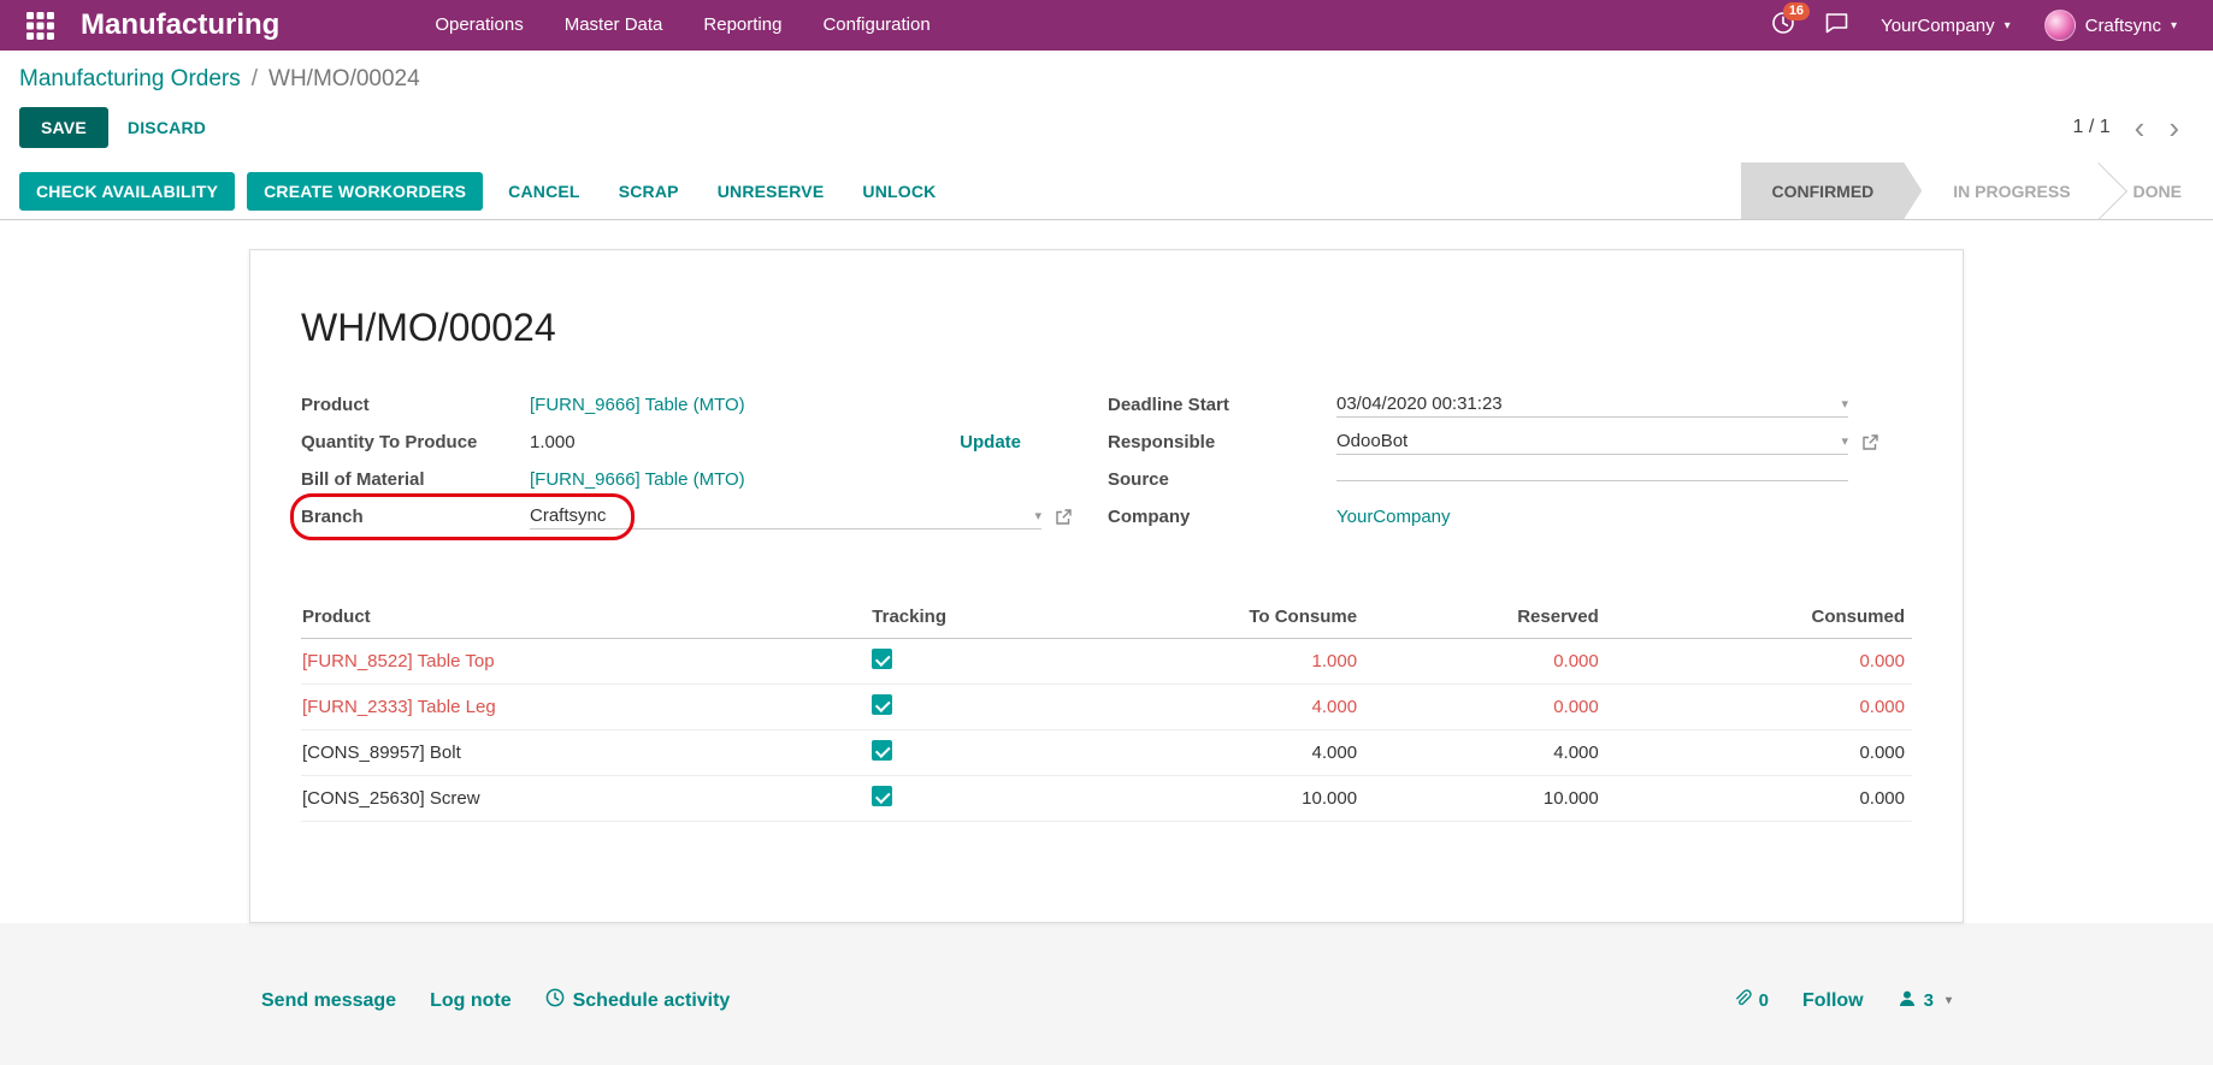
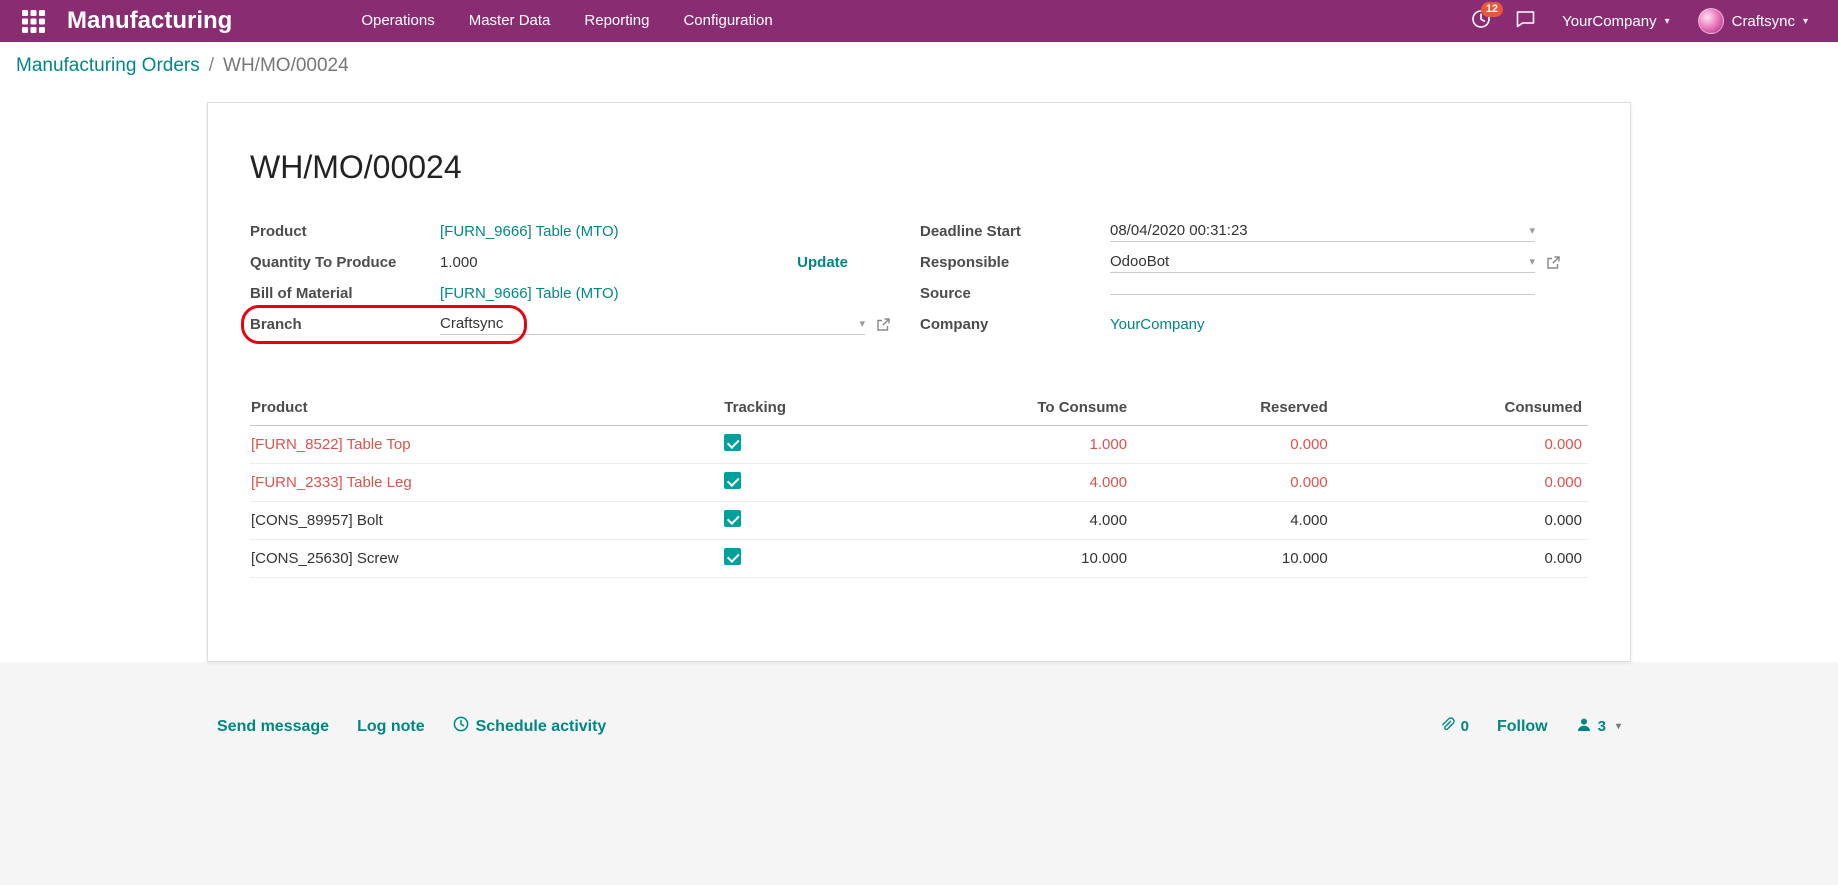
  Manufacturing
  Operations
  Master Data
  Reporting
  Configuration
- 16
+ 12
  YourCompany
  ▾
  Craftsync
  ▾
  Manufacturing Orders / WH/MO/00024
- SAVE
- DISCARD
- 1 / 1
- ‹
- ›
- CHECK AVAILABILITY
- CREATE WORKORDERS
- CANCEL
- SCRAP
- UNRESERVE
- UNLOCK
- CONFIRMED
- IN PROGRESS
- DONE
  WH/MO/00024
  Product
  [FURN_9666] Table (MTO)
  Quantity To Produce
  1.000
  Update
  Bill of Material
  [FURN_9666] Table (MTO)
  Branch
  Craftsync
  ▾
  Deadline Start
- 03/04/2020 00:31:23
+ 08/04/2020 00:31:23
  ▾
  Responsible
  OdooBot
  ▾
  Source
  Company
  YourCompany
  Product	Tracking	To Consume	Reserved	Consumed
  [FURN_8522] Table Top		1.000	0.000	0.000
  [FURN_2333] Table Leg		4.000	0.000	0.000
  [CONS_89957] Bolt		4.000	4.000	0.000
  [CONS_25630] Screw		10.000	10.000	0.000
  Send message
  Log note
  Schedule activity
  0
  Follow
  3
  ▾
